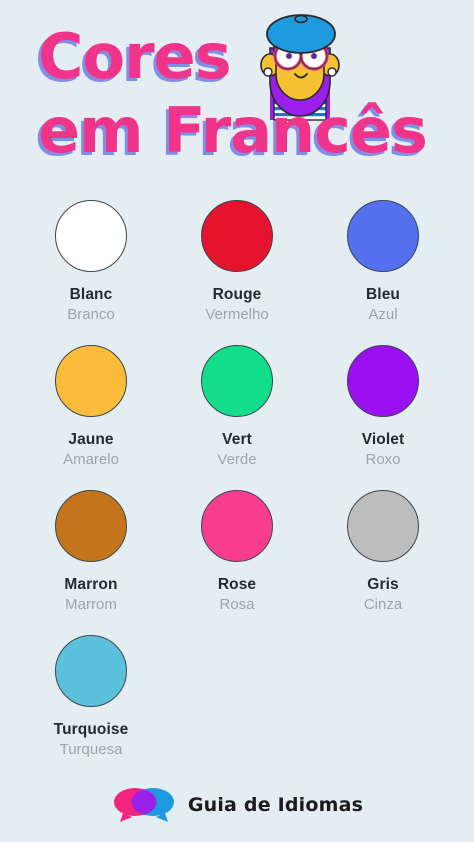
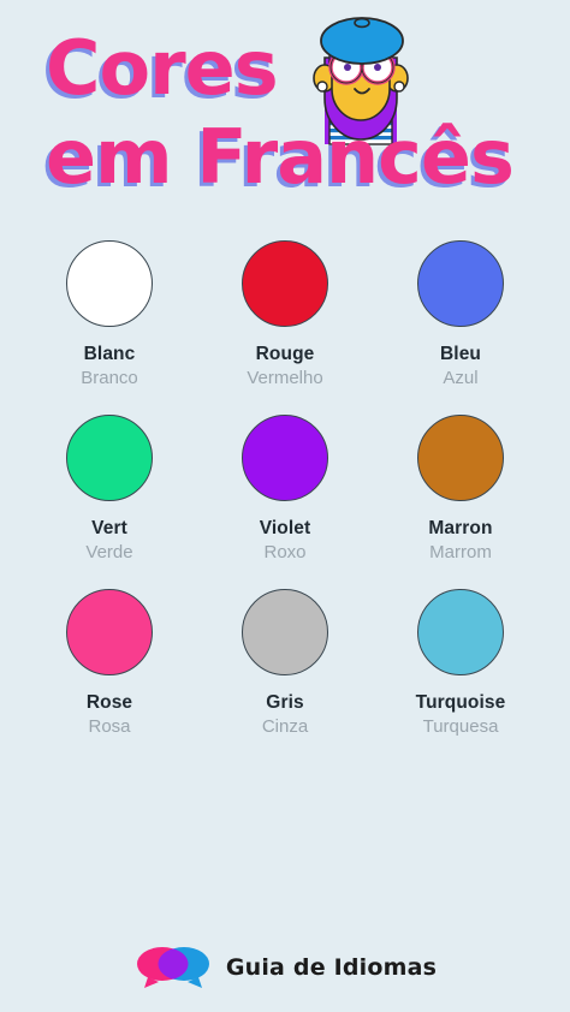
  Cores
  em Francês
  Blanc
  Branco
  Rouge
  Vermelho
  Bleu
  Azul
- Jaune
- Amarelo
  Vert
  Verde
  Violet
  Roxo
  Marron
  Marrom
  Rose
  Rosa
  Gris
  Cinza
  Turquoise
  Turquesa
  Guia de Idiomas
